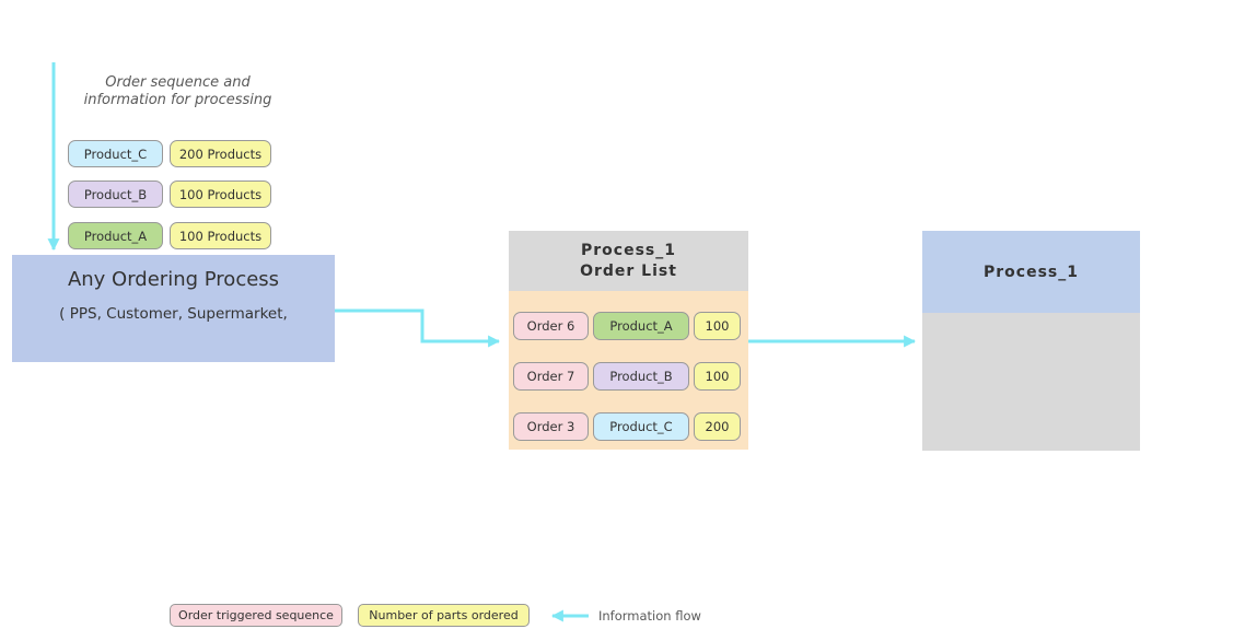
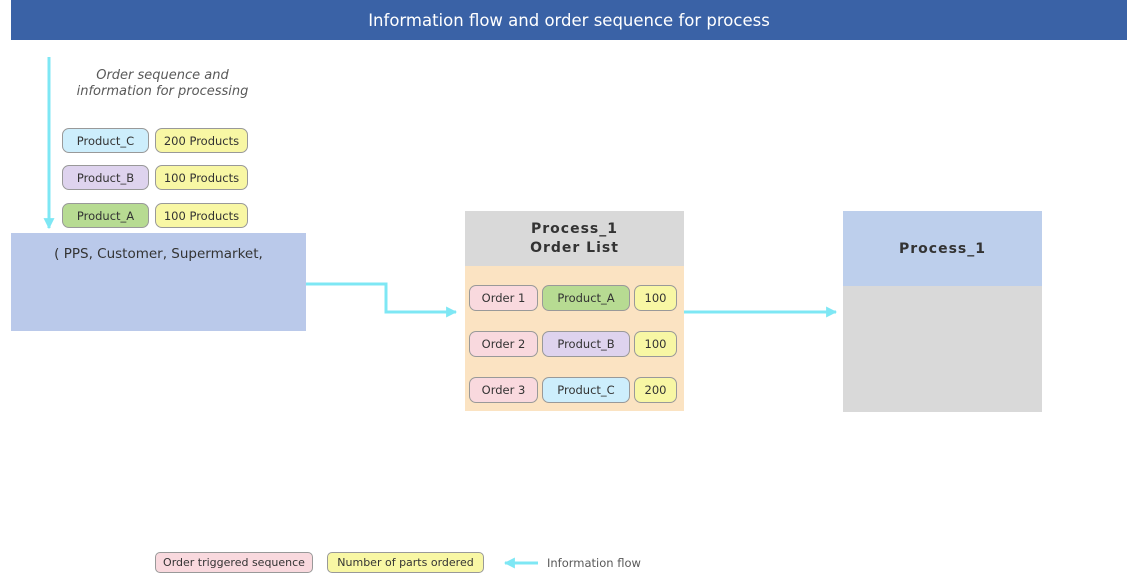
+ Information flow and order sequence for process
  Order sequence and
  information for processing
  Product_C
  200 Products
  Product_B
  100 Products
  Product_A
  100 Products
- Any Ordering Process
  ( PPS, Customer, Supermarket,
  Process_1
  Order List
- Order 6
+ Order 1
  Product_A
  100
- Order 7
+ Order 2
  Product_B
  100
  Order 3
  Product_C
  200
  Process_1
  Order triggered sequence
  Number of parts ordered
  Information flow
